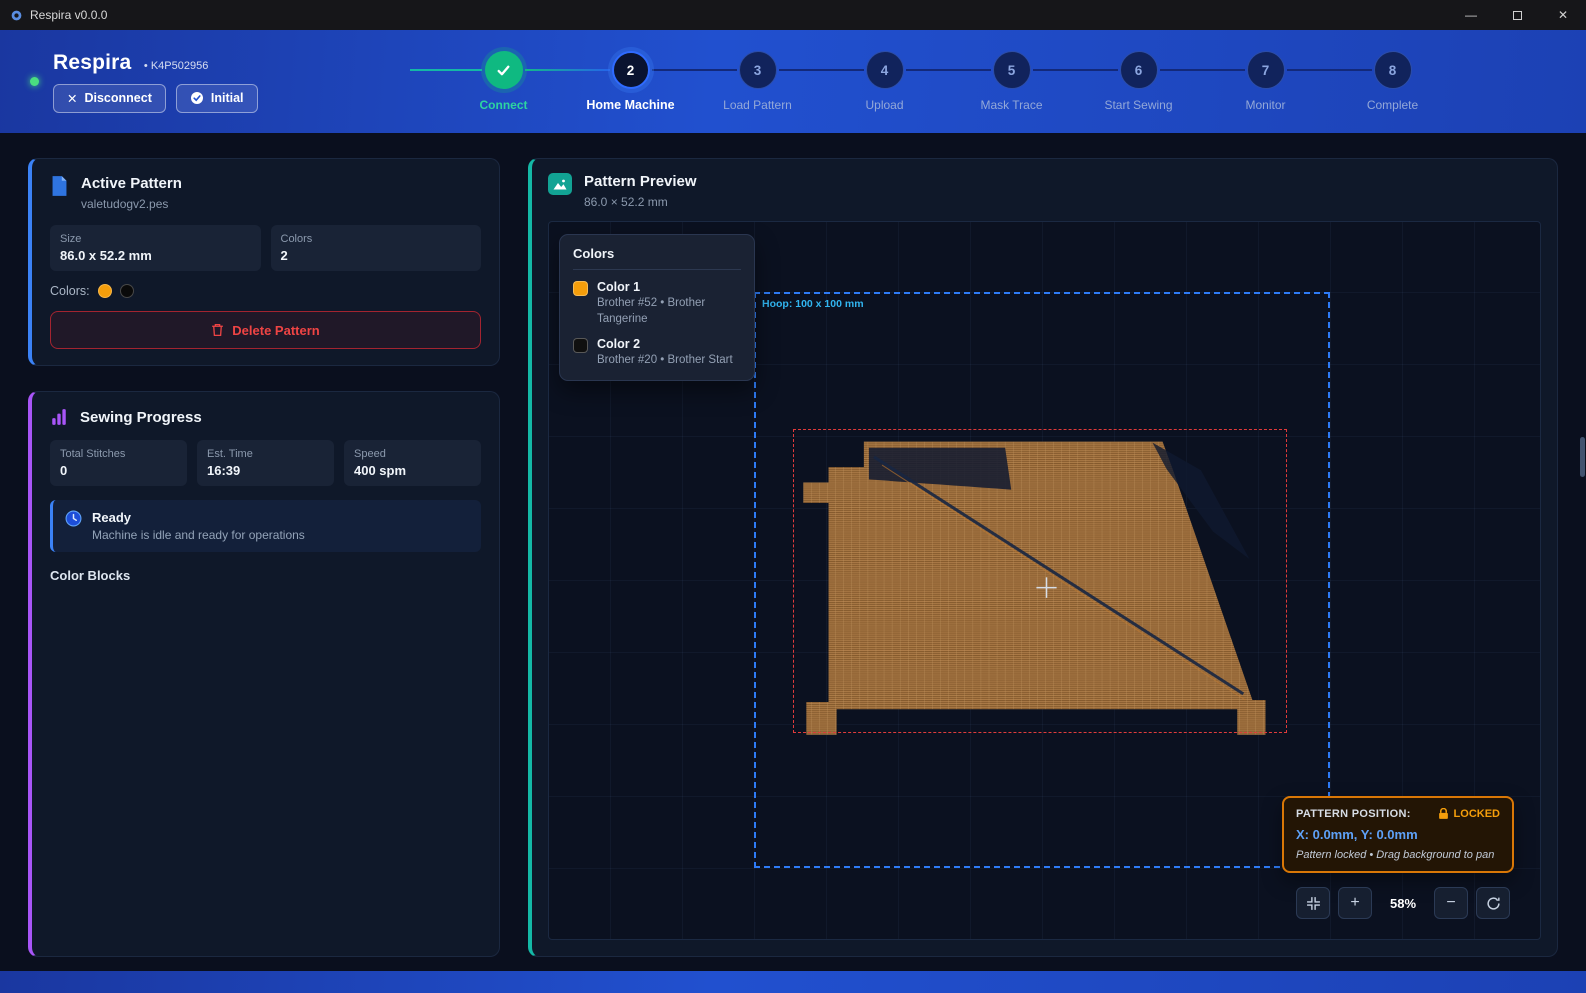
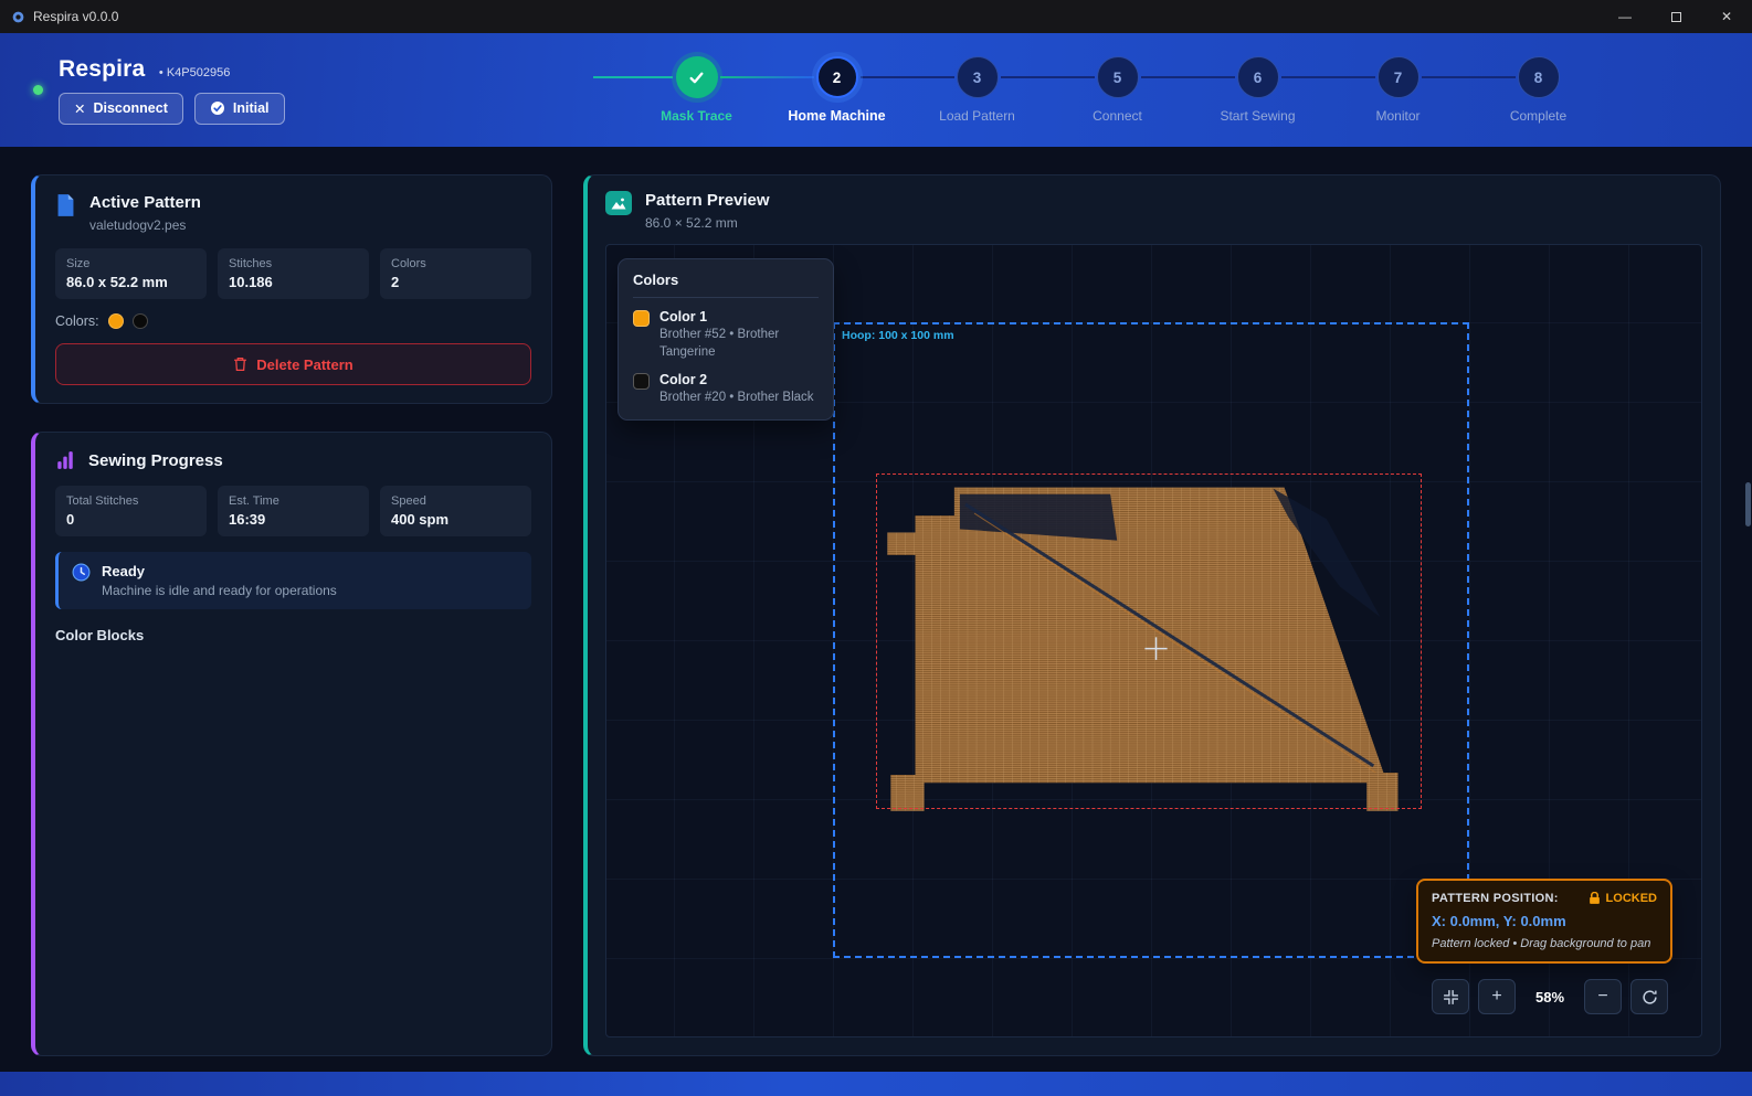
  Respira v0.0.0
  —
  ✕
  Respira • K4P502956
  ✕
  Disconnect
  Initial
- Connect
+ Mask Trace
  2
  Home Machine
  3
  Load Pattern
- 4
- Upload
  5
- Mask Trace
+ Connect
  6
  Start Sewing
  7
  Monitor
  8
  Complete
  Active Pattern
  valetudogv2.pes
  Size
  86.0 x 52.2 mm
+ Stitches
+ 10.186
  Colors
  2
  Colors:
  Delete Pattern
  Sewing Progress
  Total Stitches
  0
  Est. Time
  16:39
  Speed
  400 spm
  Ready
  Machine is idle and ready for operations
  Color Blocks
  Pattern Preview
  86.0 × 52.2 mm
  Hoop: 100 x 100 mm
  Colors
  Color 1
  Brother #52 • Brother Tangerine
  Color 2
- Brother #20 • Brother Start
+ Brother #20 • Brother Black
  PATTERN POSITION:
  LOCKED
  X: 0.0mm, Y: 0.0mm
  Pattern locked • Drag background to pan
  +
  58%
  −
